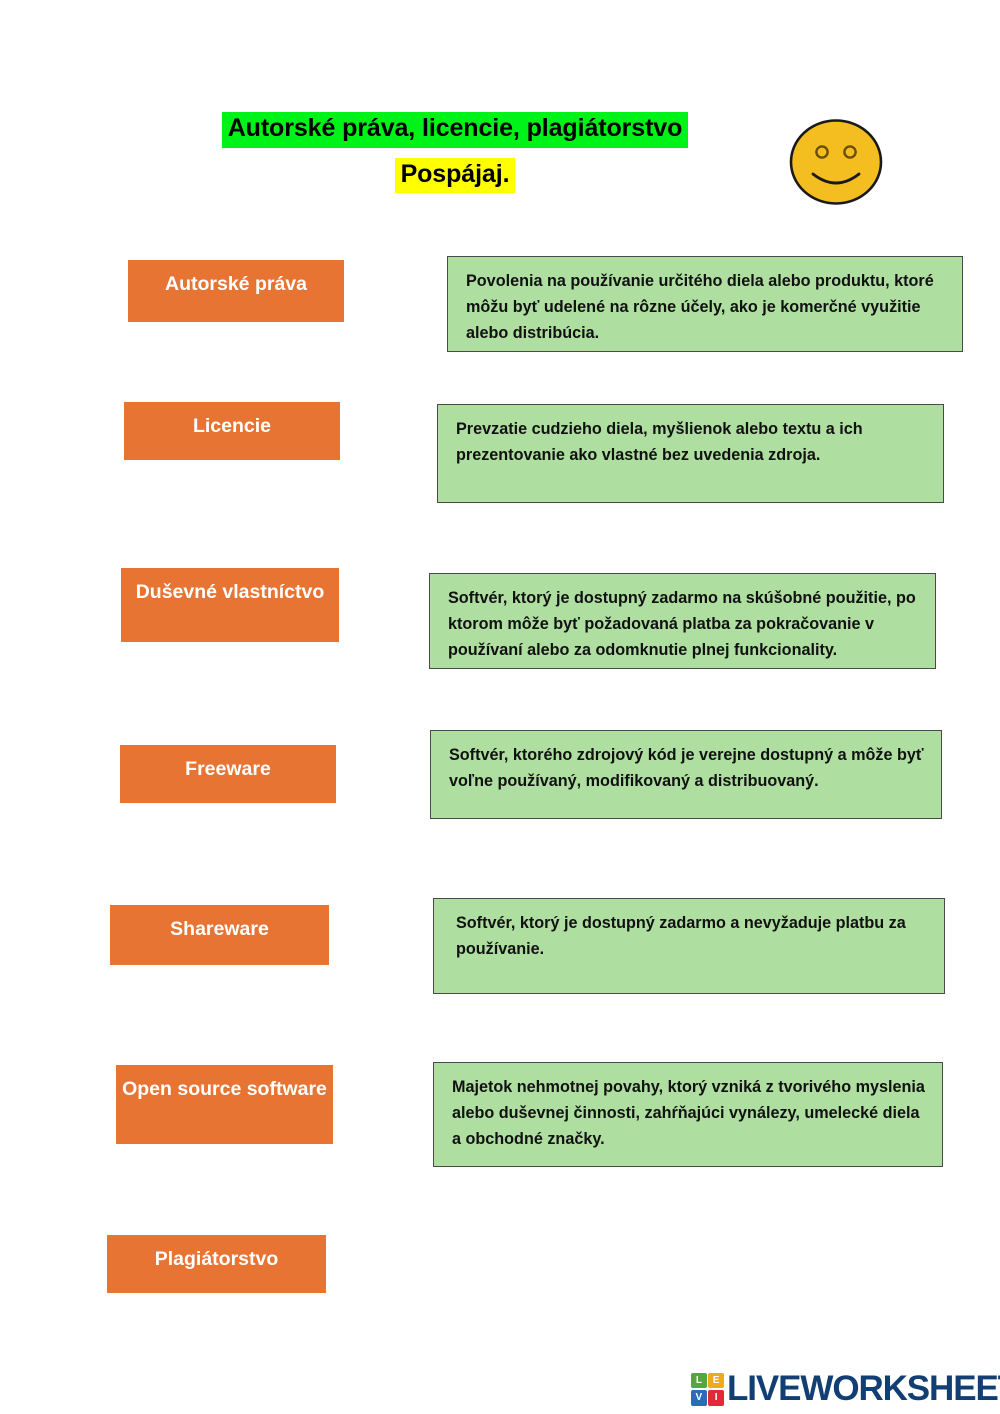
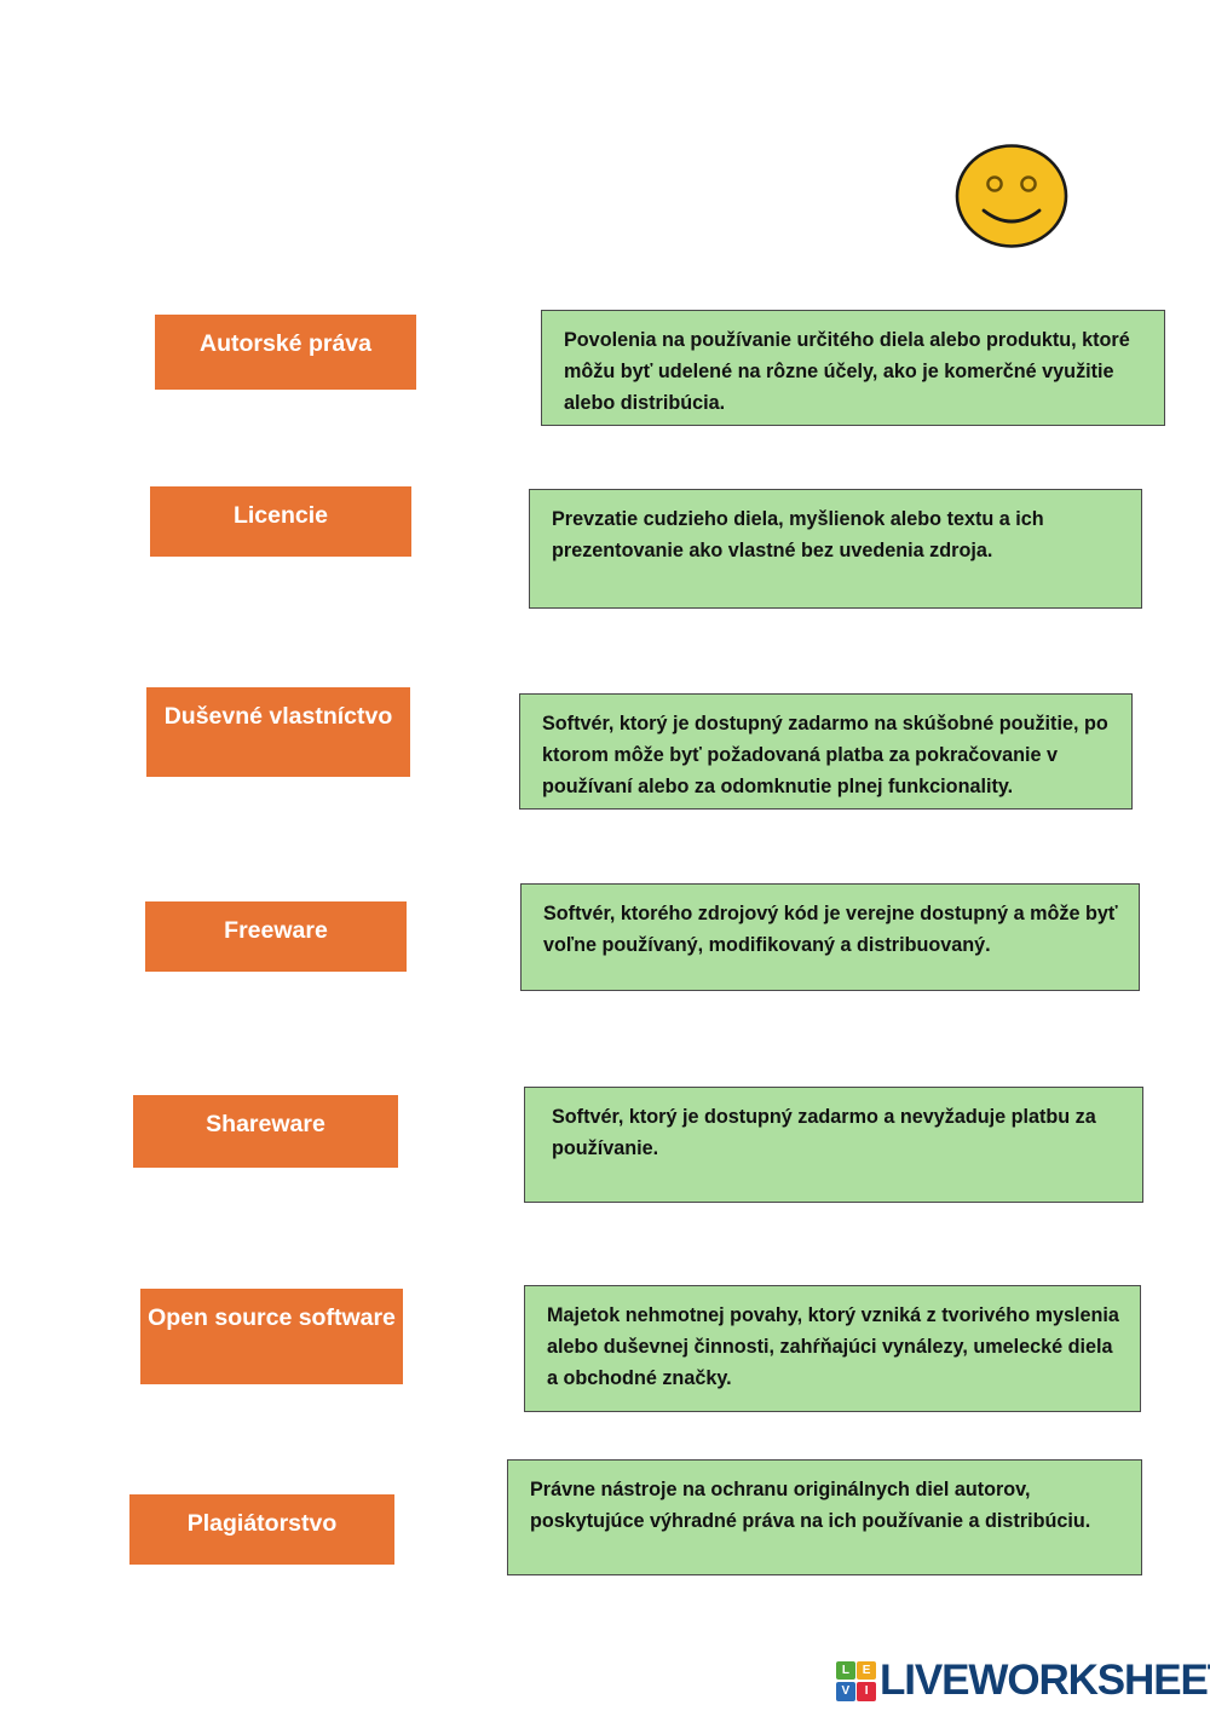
- Autorské práva, licencie, plagiátorstvo
- Pospájaj.
  Autorské práva
  Povolenia na používanie určitého diela alebo produktu, ktoré môžu byť udelené na rôzne účely, ako je komerčné využitie alebo distribúcia.
  Licencie
  Prevzatie cudzieho diela, myšlienok alebo textu a ich prezentovanie ako vlastné bez uvedenia zdroja.
  Duševné vlastníctvo
  Softvér, ktorý je dostupný zadarmo na skúšobné použitie, po ktorom môže byť požadovaná platba za pokračovanie v používaní alebo za odomknutie plnej funkcionality.
  Freeware
  Softvér, ktorého zdrojový kód je verejne dostupný a môže byť voľne používaný, modifikovaný a distribuovaný.
  Shareware
  Softvér, ktorý je dostupný zadarmo a nevyžaduje platbu za používanie.
  Open source software
  Majetok nehmotnej povahy, ktorý vzniká z tvorivého myslenia alebo duševnej činnosti, zahŕňajúci vynálezy, umelecké diela a obchodné značky.
  Plagiátorstvo
+ Právne nástroje na ochranu originálnych diel autorov, poskytujúce výhradné práva na ich používanie a distribúciu.
  L
  E
  V
  I
  LIVEWORKSHEE
